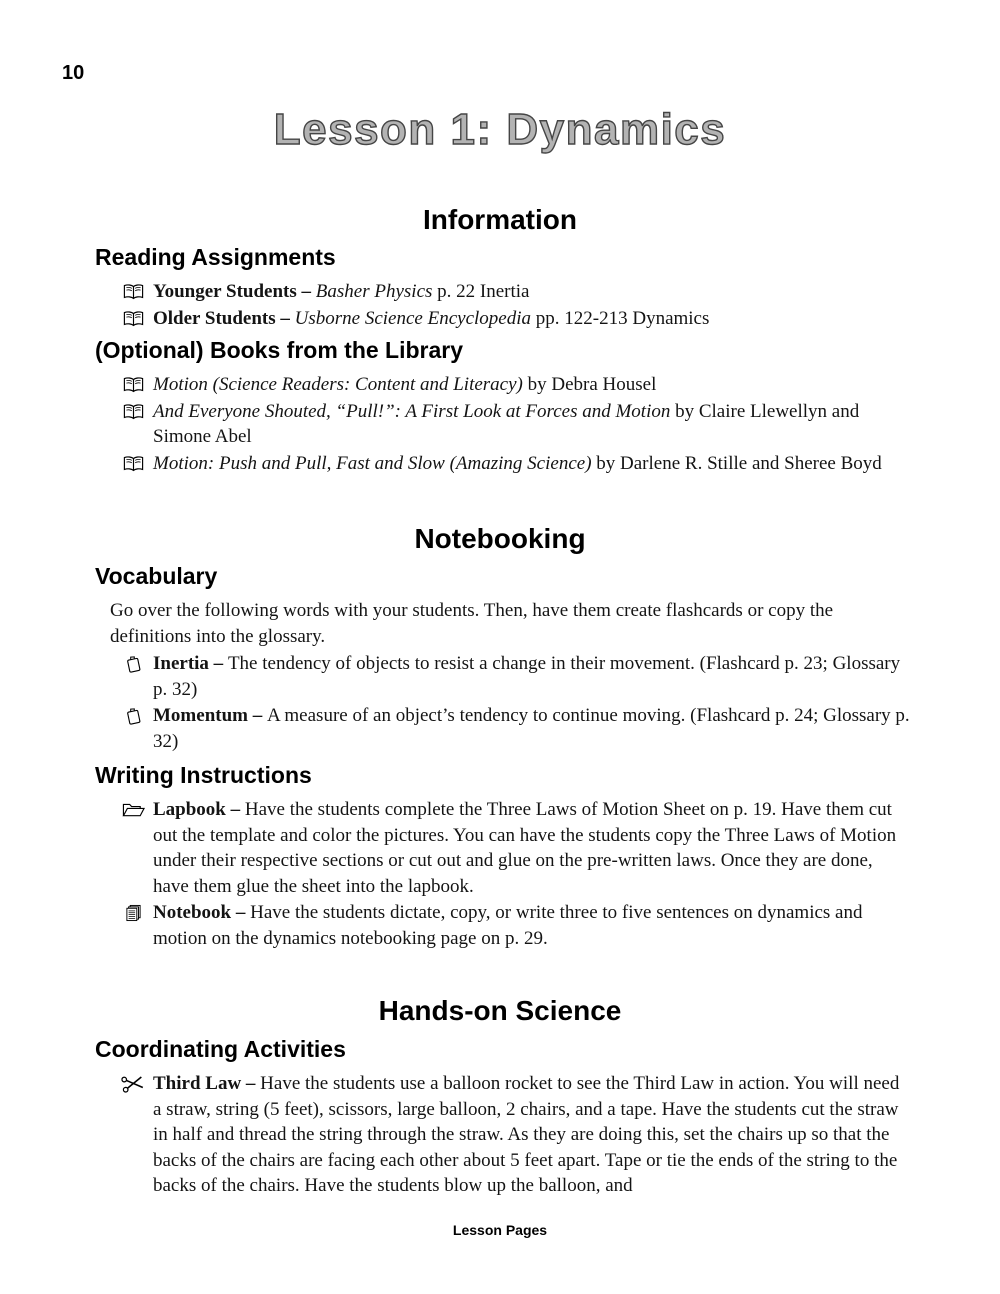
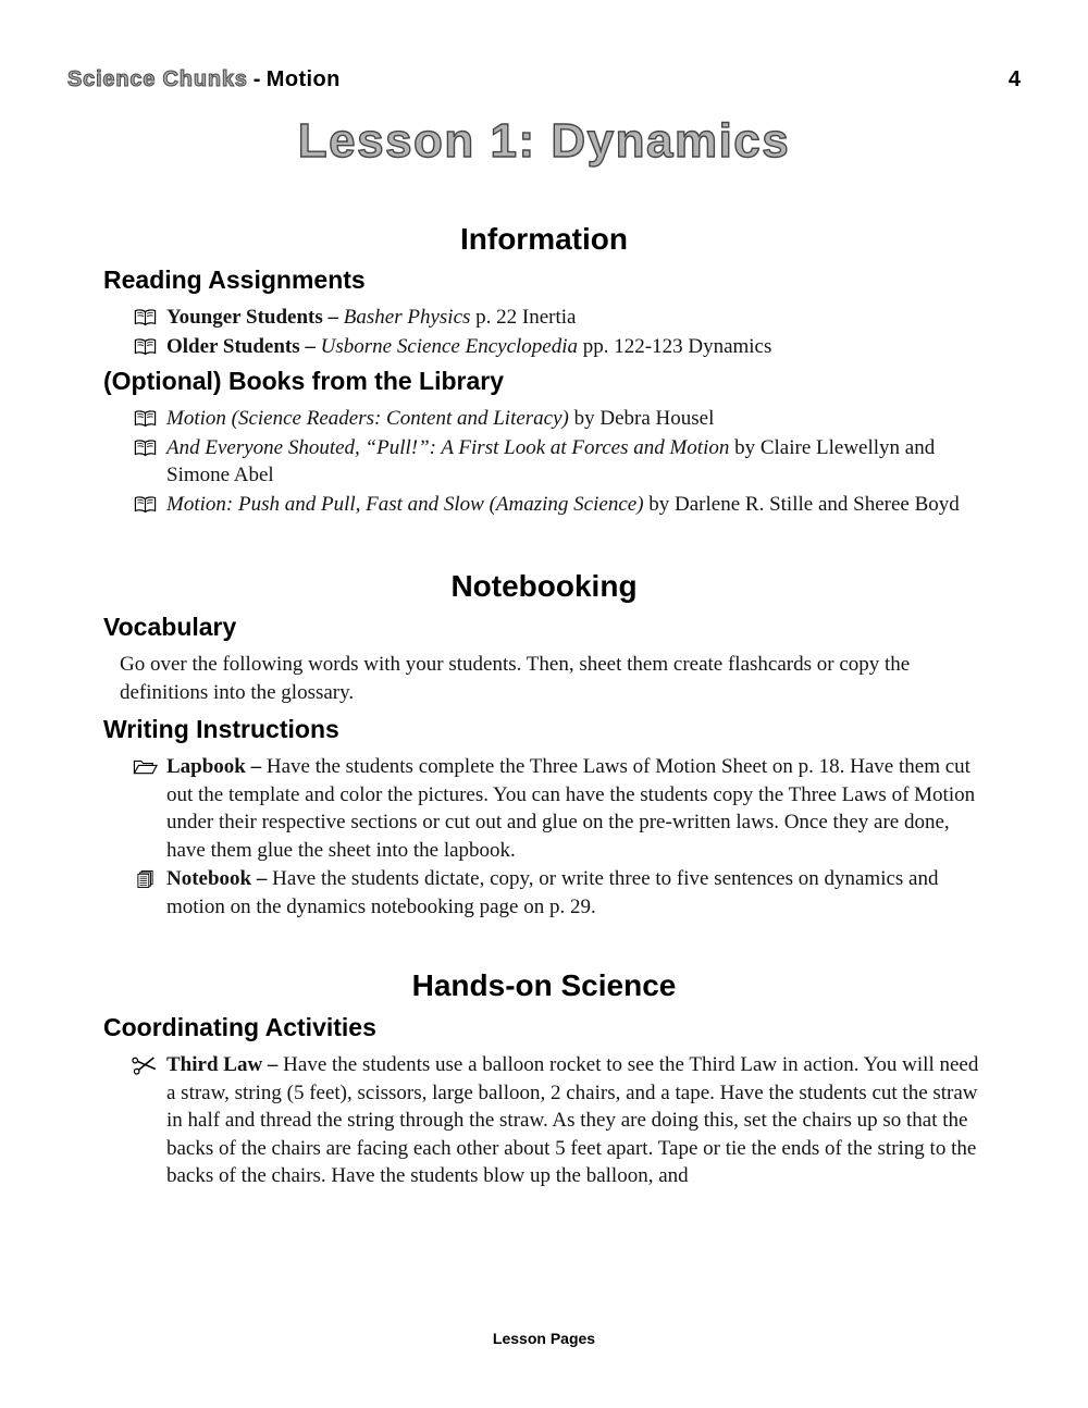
+ Science Chunks - Motion
- 10
+ 4
  Lesson 1: Dynamics
  Information
  Reading Assignments
  Younger Students – Basher Physics p. 22 Inertia
- Older Students – Usborne Science Encyclopedia pp. 122-213 Dynamics
+ Older Students – Usborne Science Encyclopedia pp. 122-123 Dynamics
  (Optional) Books from the Library
  Motion (Science Readers: Content and Literacy) by Debra Housel
  And Everyone Shouted, “Pull!”: A First Look at Forces and Motion by Claire Llewellyn and Simone Abel
  Motion: Push and Pull, Fast and Slow (Amazing Science) by Darlene R. Stille and Sheree Boyd
  Notebooking
  Vocabulary
- Go over the following words with your students. Then, have them create flashcards or copy the definitions into the glossary.
+ Go over the following words with your students. Then, sheet them create flashcards or copy the definitions into the glossary.
- Inertia – The tendency of objects to resist a change in their movement. (Flashcard p. 23; Glossary p. 32)
- Momentum – A measure of an object’s tendency to continue moving. (Flashcard p. 24; Glossary p. 32)
  Writing Instructions
- Lapbook – Have the students complete the Three Laws of Motion Sheet on p. 19. Have them cut out the template and color the pictures. You can have the students copy the Three Laws of Motion under their respective sections or cut out and glue on the pre-written laws. Once they are done, have them glue the sheet into the lapbook.
+ Lapbook – Have the students complete the Three Laws of Motion Sheet on p. 18. Have them cut out the template and color the pictures. You can have the students copy the Three Laws of Motion under their respective sections or cut out and glue on the pre-written laws. Once they are done, have them glue the sheet into the lapbook.
  Notebook – Have the students dictate, copy, or write three to five sentences on dynamics and motion on the dynamics notebooking page on p. 29.
  Hands-on Science
  Coordinating Activities
  Third Law – Have the students use a balloon rocket to see the Third Law in action. You will need a straw, string (5 feet), scissors, large balloon, 2 chairs, and a tape. Have the students cut the straw in half and thread the string through the straw. As they are doing this, set the chairs up so that the backs of the chairs are facing each other about 5 feet apart. Tape or tie the ends of the string to the backs of the chairs. Have the students blow up the balloon, and
  Lesson Pages
